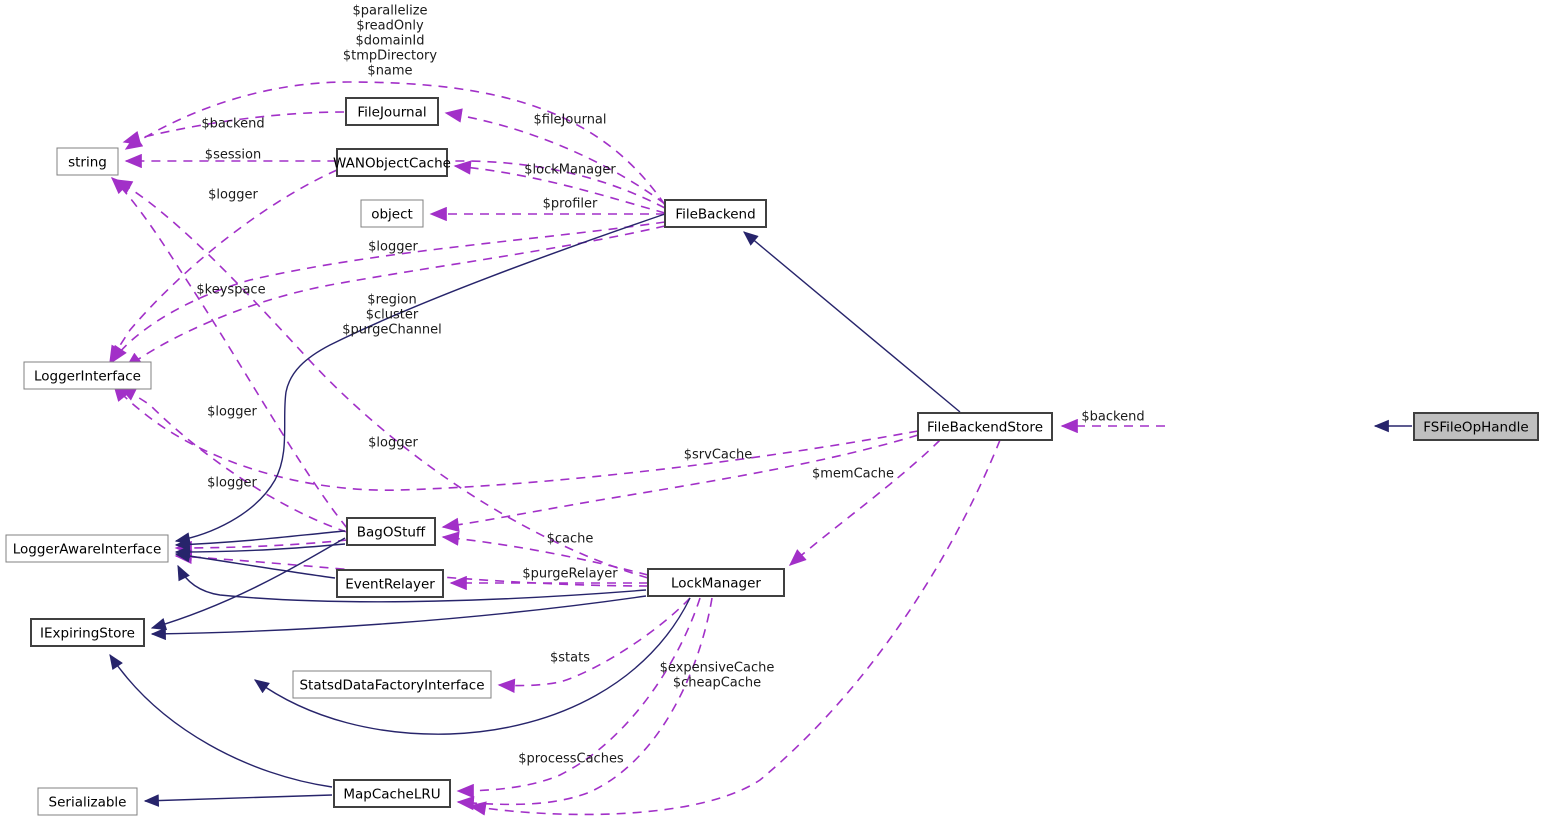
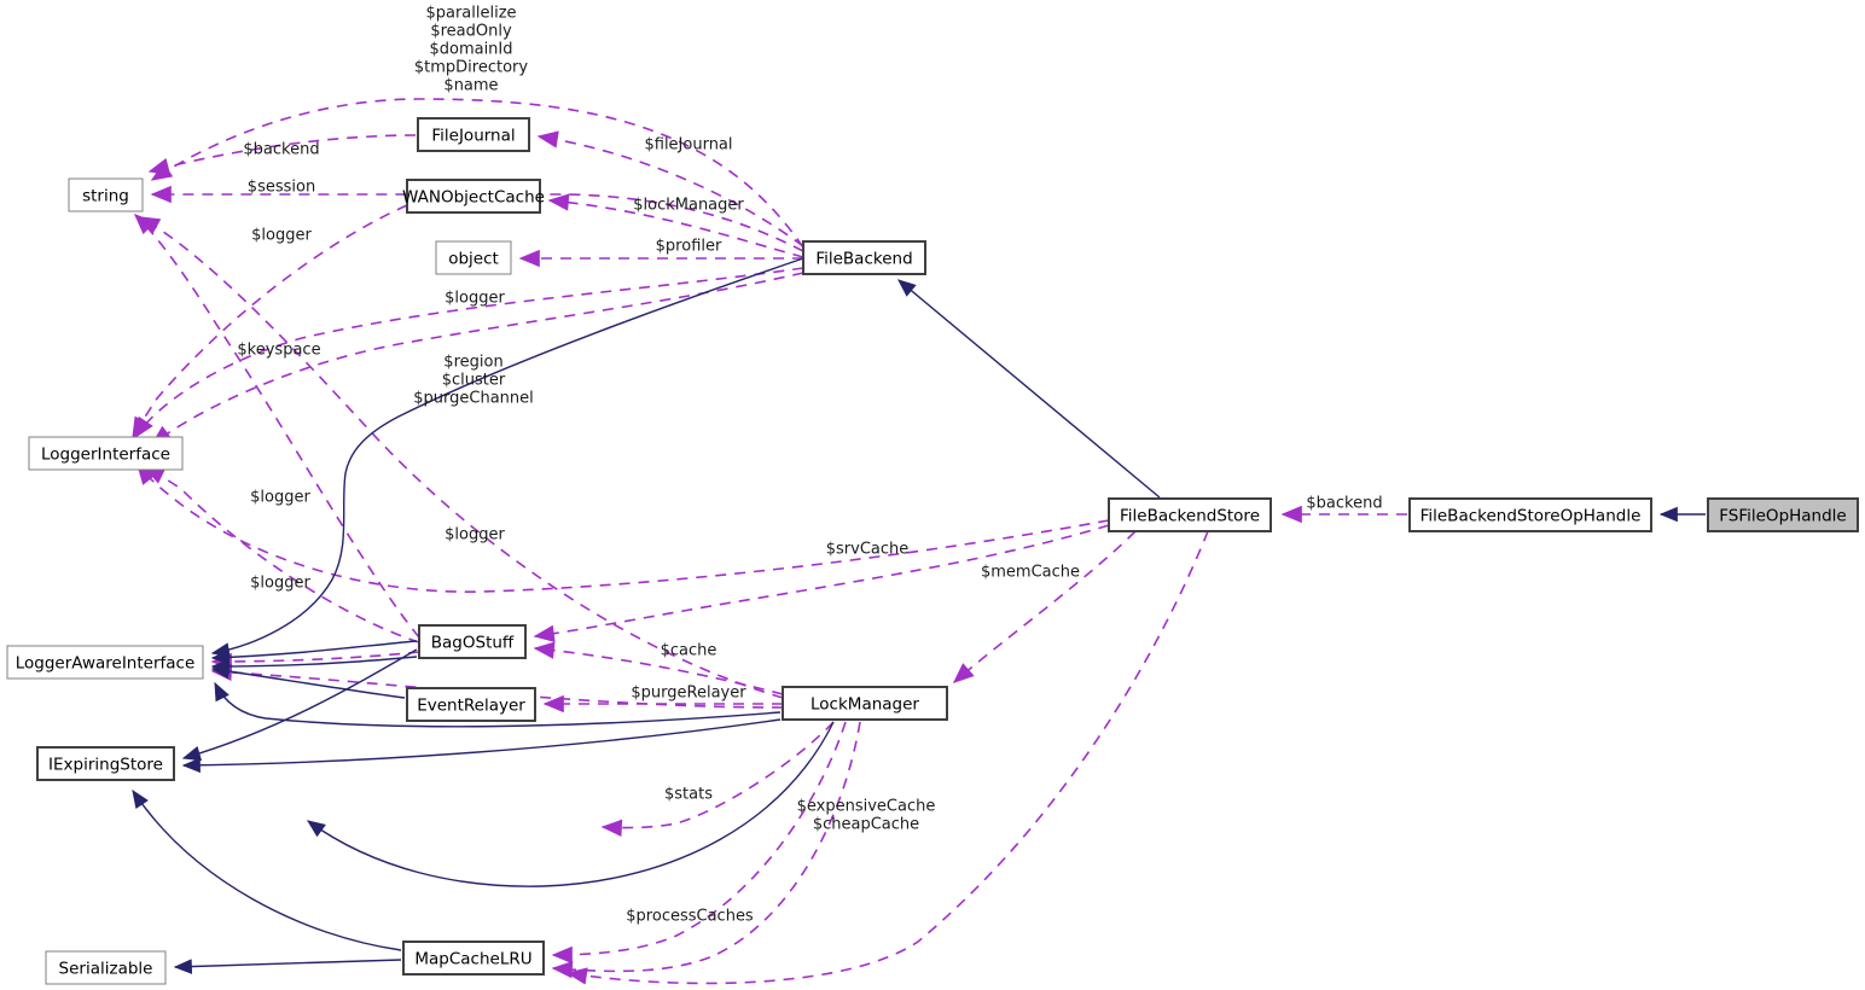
  string
  FileJournal
  WANObjectCache
  object
  FileBackend
  LoggerInterface
  FileBackendStore
+ FileBackendStoreOpHandle
  FSFileOpHandle
  BagOStuff
  LoggerAwareInterface
  EventRelayer
  LockManager
  IExpiringStore
- StatsdDataFactoryInterface
  Serializable
  MapCacheLRU
  $parallelize
  $readOnly
  $domainId
  $tmpDirectory
  $name
  $backend
  $fileJournal
  $session
  $lockManager
  $logger
  $profiler
  $logger
  $keyspace
  $region
  $cluster
  $purgeChannel
  $logger
  $logger
  $backend
  $srvCache
  $memCache
  $logger
  $cache
  $purgeRelayer
  $stats
  $expensiveCache
  $cheapCache
  $processCaches
